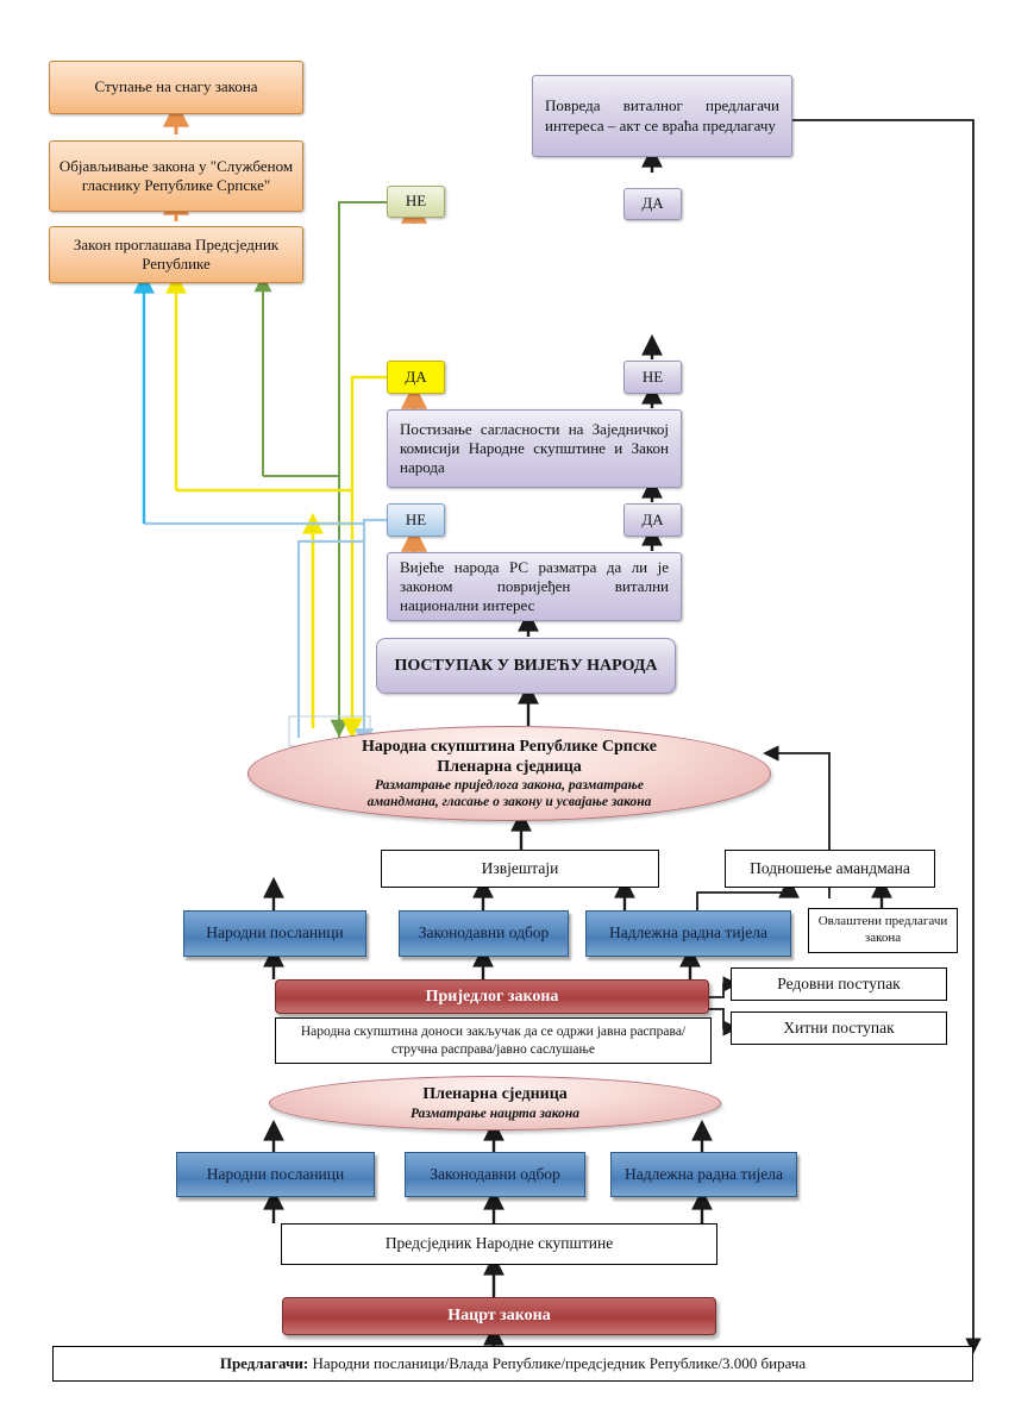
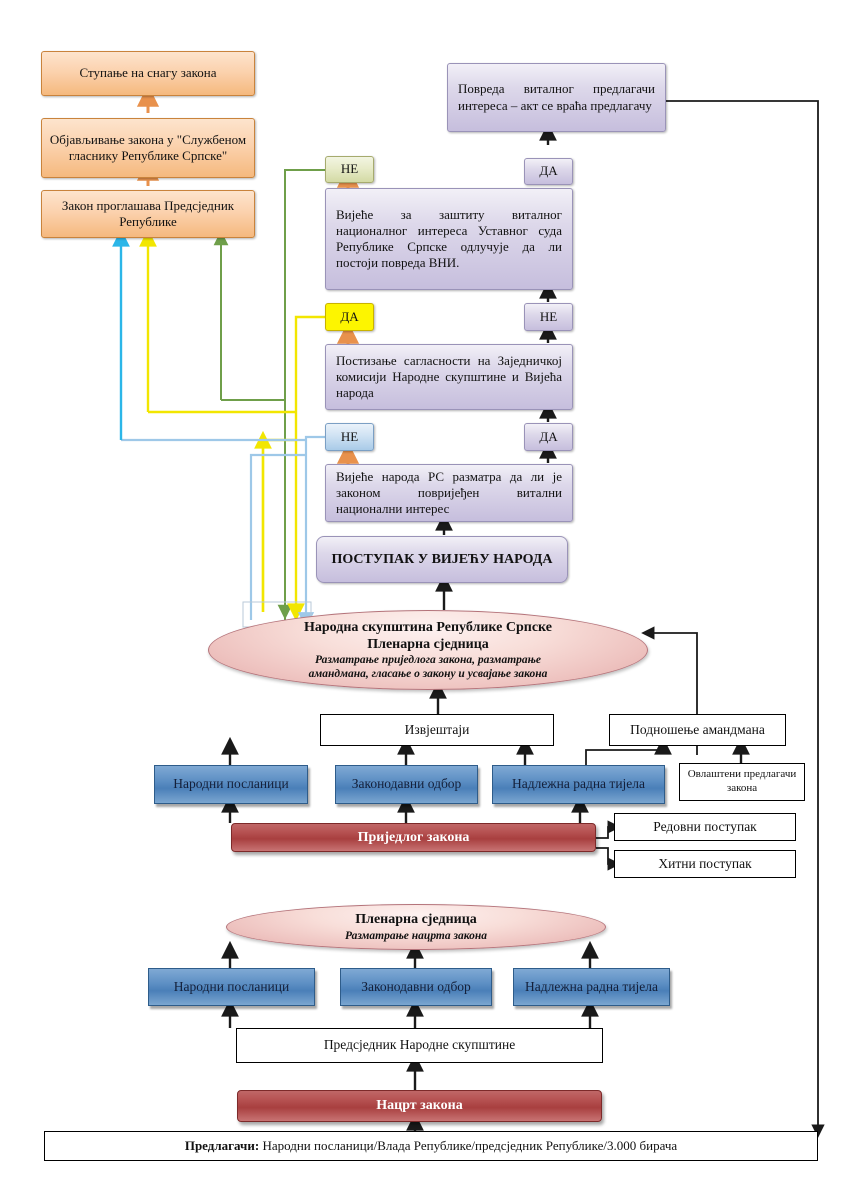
  Ступање на снагу закона
  Објављивање закона у "Службеном гласнику Републике Српске"
  Закон проглашава Предсједник Републике
  Повреда виталног предлагачи интереса – акт се враћа предлагачу
  НЕ
  ДА
+ Вијеће за заштиту виталног националног интереса Уставног суда Републике Српске одлучује да ли постоји повреда ВНИ.
  ДА
  НЕ
- Постизање сагласности на Заједничкој комисији Народне скупштине и Закон народа
+ Постизање сагласности на Заједничкој комисији Народне скупштине и Вијећа народа
  НЕ
  ДА
  Вијеће народа РС разматра да ли је законом повријеђен витални национални интерес
  ПОСТУПАК У ВИЈЕЋУ НАРОДА
  Народна скупштина Републике Српске
  Пленарна сједница
  Разматрање приједлога закона, разматрање
  амандмана, гласање о закону и усвајање закона
  Извјештаји
  Подношење амандмана
  Народни посланици
  Законодавни одбор
  Надлежна радна тијела
  Овлаштени предлагачи закона
  Приједлог закона
  Редовни поступак
  Хитни поступак
- Народна скупштина доноси закључак да се одржи јавна расправа/стручна расправа/јавно саслушање
  Пленарна сједница
  Разматрање нацрта закона
  Народни посланици
  Законодавни одбор
  Надлежна радна тијела
  Предсједник Народне скупштине
  Нацрт закона
  Предлагачи: Народни посланици/Влада Републике/предсједник Републике/3.000 бирача
